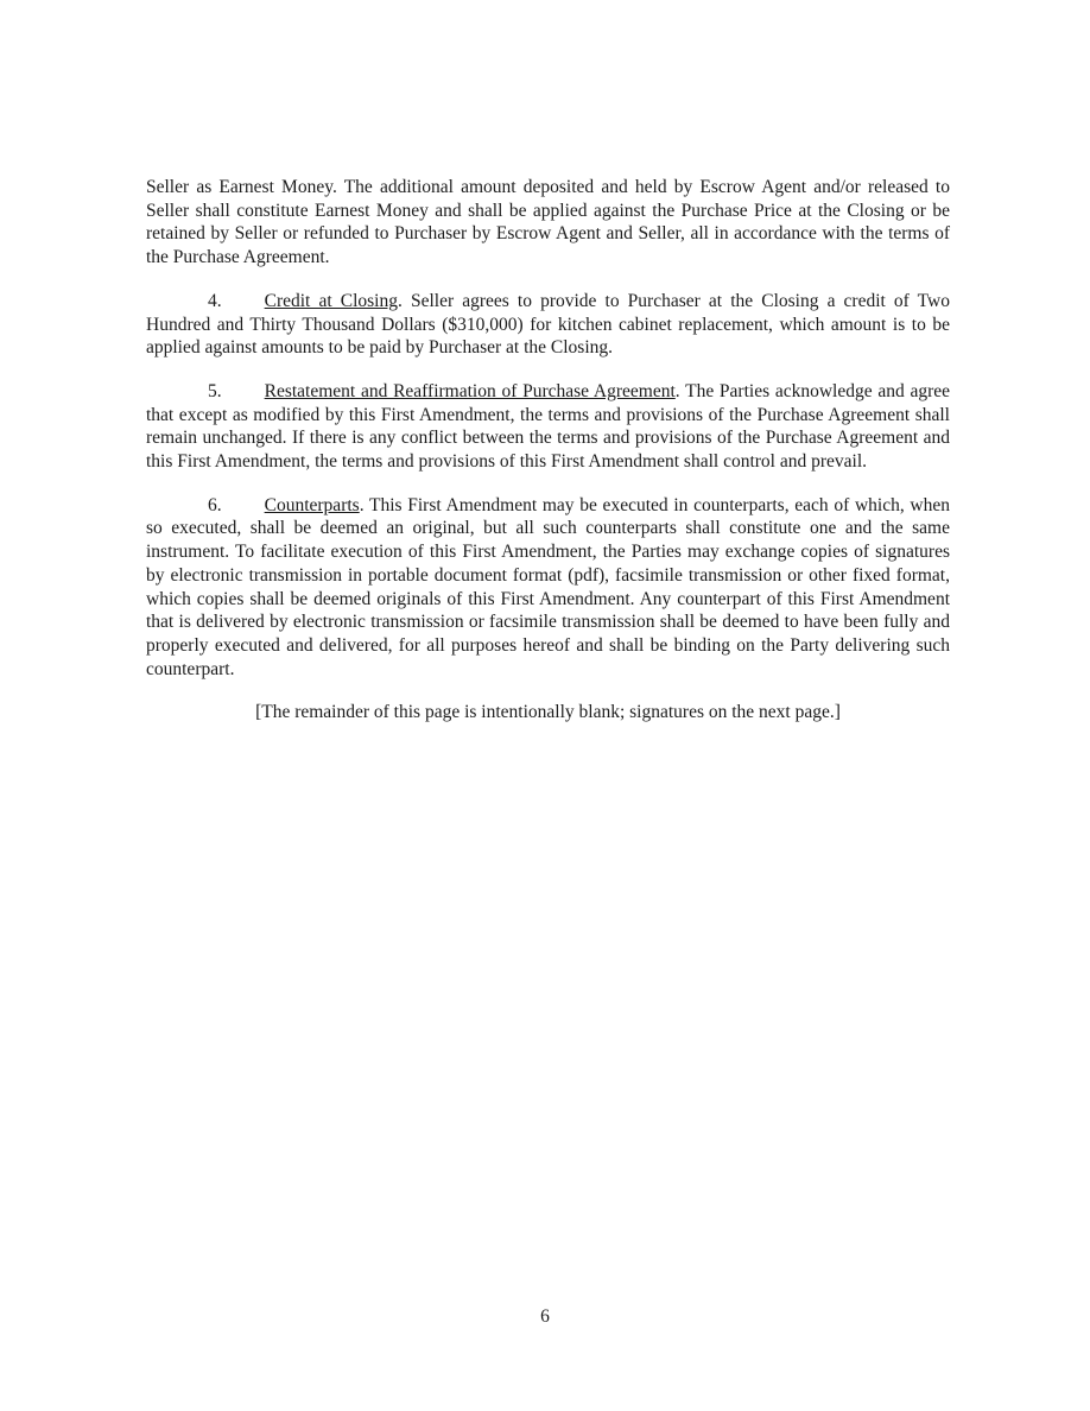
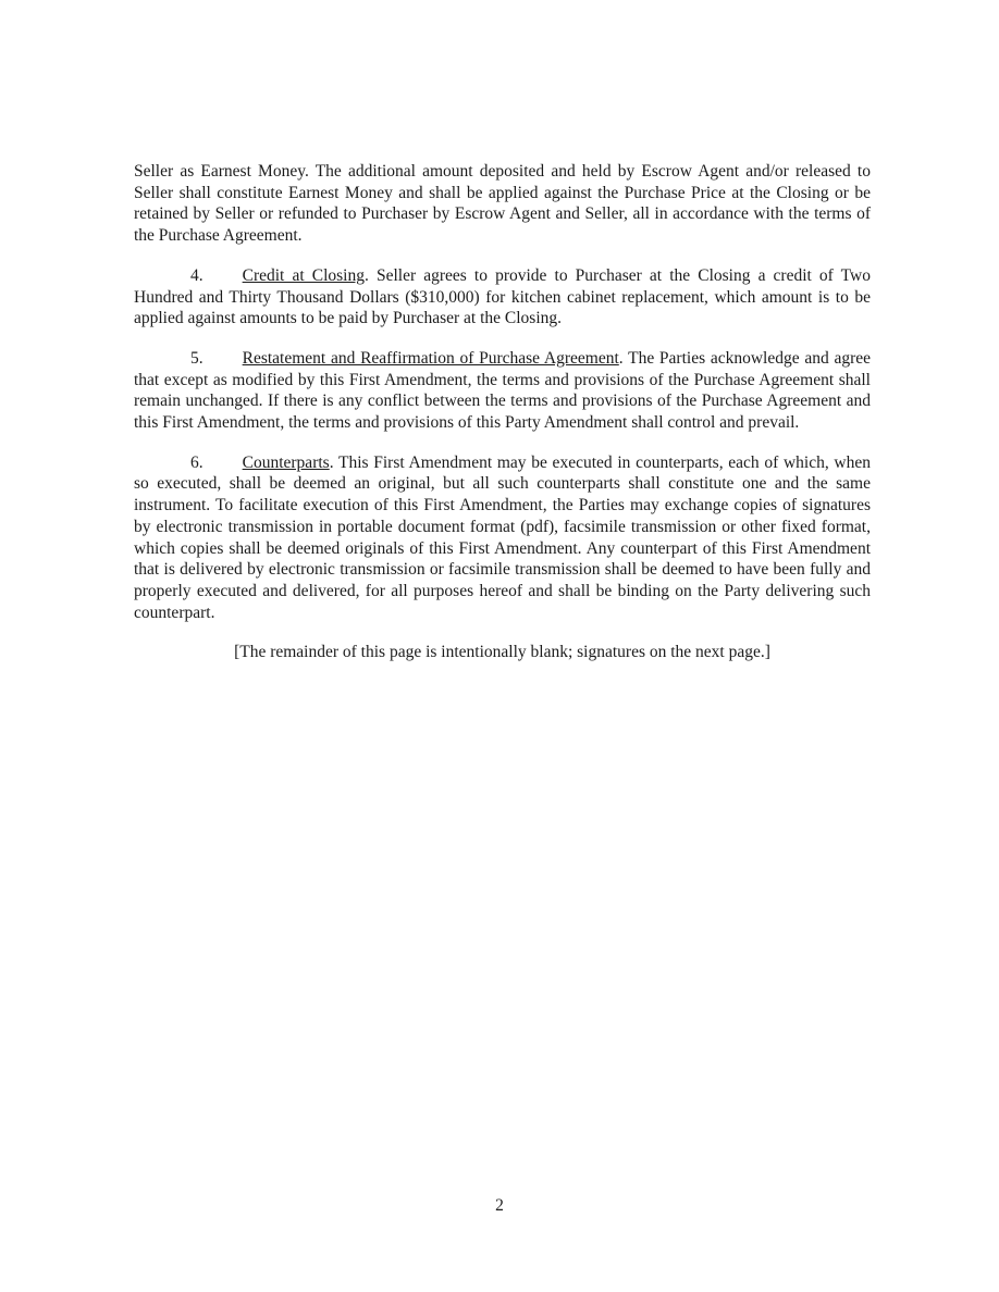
  Seller as Earnest Money. The additional amount deposited and held by Escrow Agent and/or released to Seller shall constitute Earnest Money and shall be applied against the Purchase Price at the Closing or be retained by Seller or refunded to Purchaser by Escrow Agent and Seller, all in accordance with the terms of the Purchase Agreement.
  4. Credit at Closing. Seller agrees to provide to Purchaser at the Closing a credit of Two Hundred and Thirty Thousand Dollars ($310,000) for kitchen cabinet replacement, which amount is to be applied against amounts to be paid by Purchaser at the Closing.
- 5. Restatement and Reaffirmation of Purchase Agreement. The Parties acknowledge and agree that except as modified by this First Amendment, the terms and provisions of the Purchase Agreement shall remain unchanged. If there is any conflict between the terms and provisions of the Purchase Agreement and this First Amendment, the terms and provisions of this First Amendment shall control and prevail.
+ 5. Restatement and Reaffirmation of Purchase Agreement. The Parties acknowledge and agree that except as modified by this First Amendment, the terms and provisions of the Purchase Agreement shall remain unchanged. If there is any conflict between the terms and provisions of the Purchase Agreement and this First Amendment, the terms and provisions of this Party Amendment shall control and prevail.
  6. Counterparts. This First Amendment may be executed in counterparts, each of which, when so executed, shall be deemed an original, but all such counterparts shall constitute one and the same instrument. To facilitate execution of this First Amendment, the Parties may exchange copies of signatures by electronic transmission in portable document format (pdf), facsimile transmission or other fixed format, which copies shall be deemed originals of this First Amendment. Any counterpart of this First Amendment that is delivered by electronic transmission or facsimile transmission shall be deemed to have been fully and properly executed and delivered, for all purposes hereof and shall be binding on the Party delivering such counterpart.
  [The remainder of this page is intentionally blank; signatures on the next page.]
- 6
+ 2
